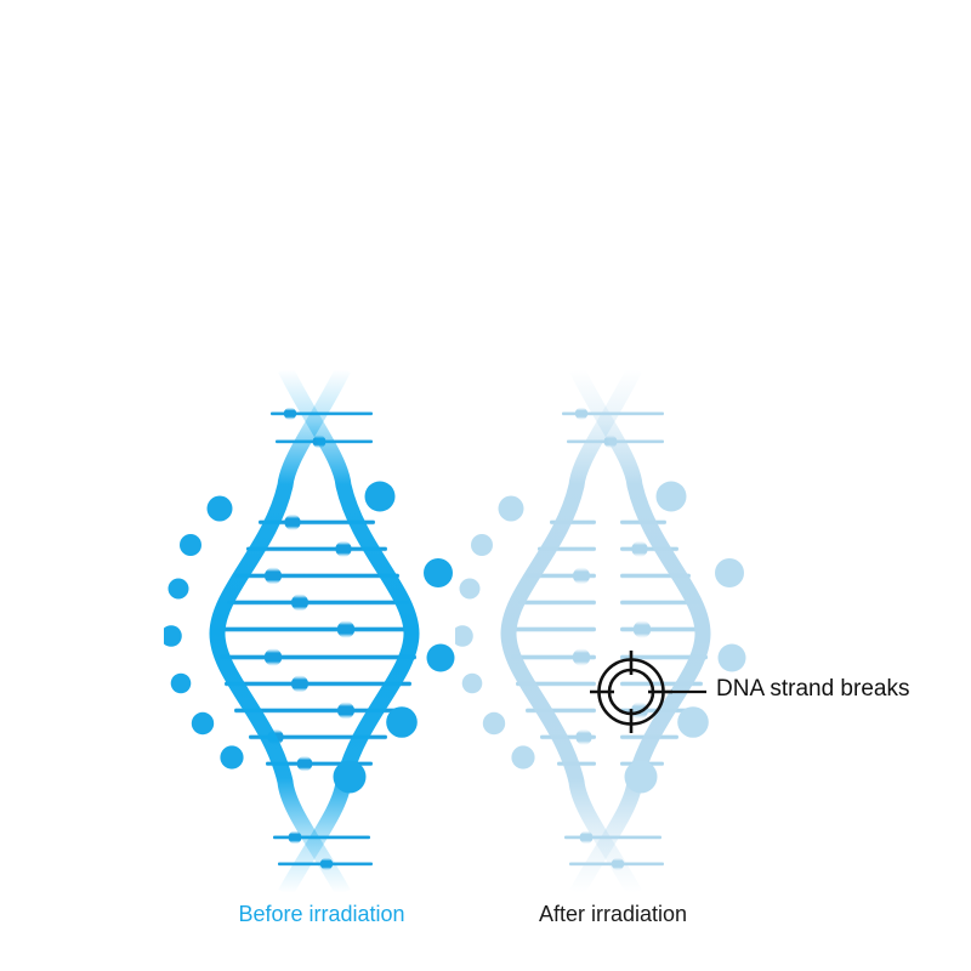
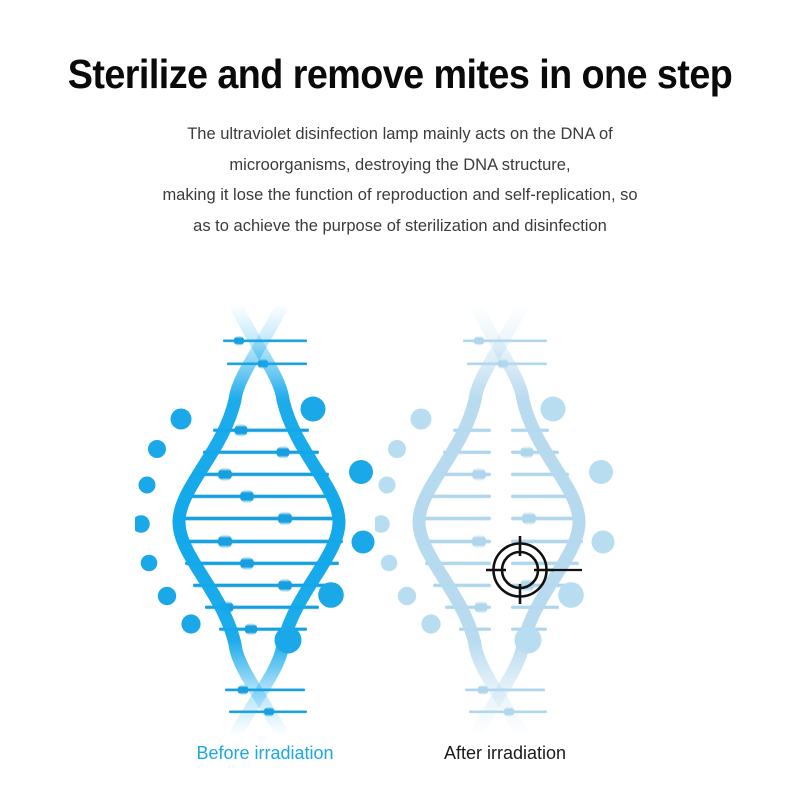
+ Sterilize and remove mites in one step
+ The ultraviolet disinfection lamp mainly acts on the DNA of
+ microorganisms, destroying the DNA structure,
+ making it lose the function of reproduction and self-replication, so
+ as to achieve the purpose of sterilization and disinfection
  Before irradiation
  After irradiation
- DNA strand breaks
